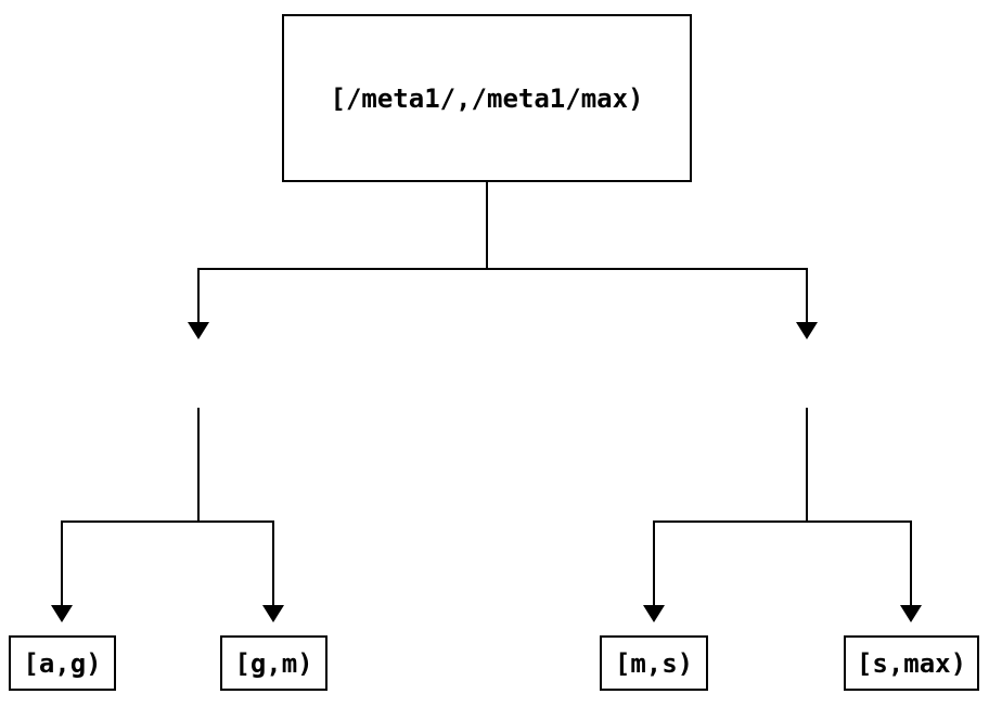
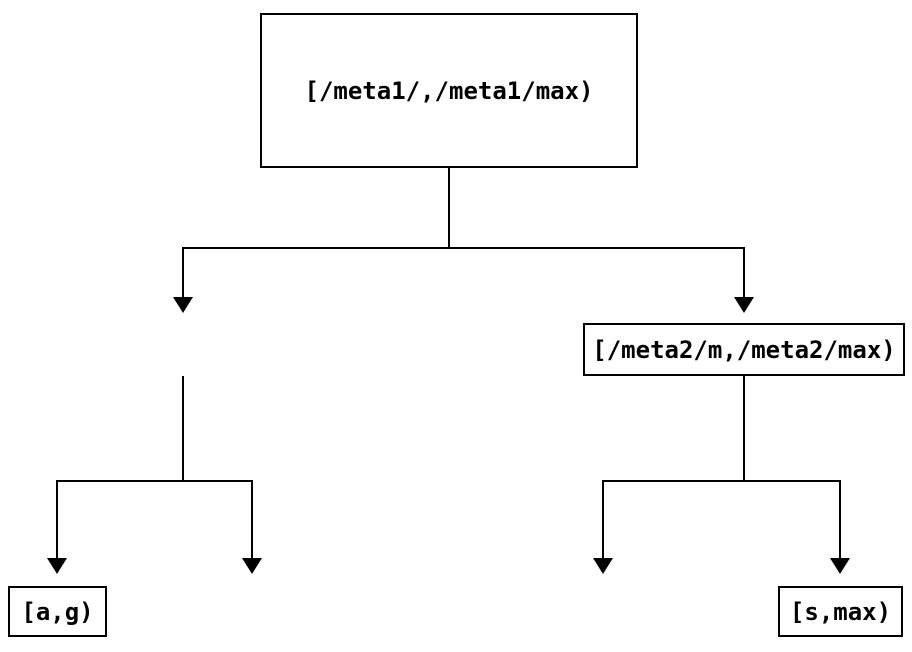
  [/meta1/,/meta1/max)
+ [/meta2/m,/meta2/max)
  [a,g)
- [g,m)
- [m,s)
  [s,max)
